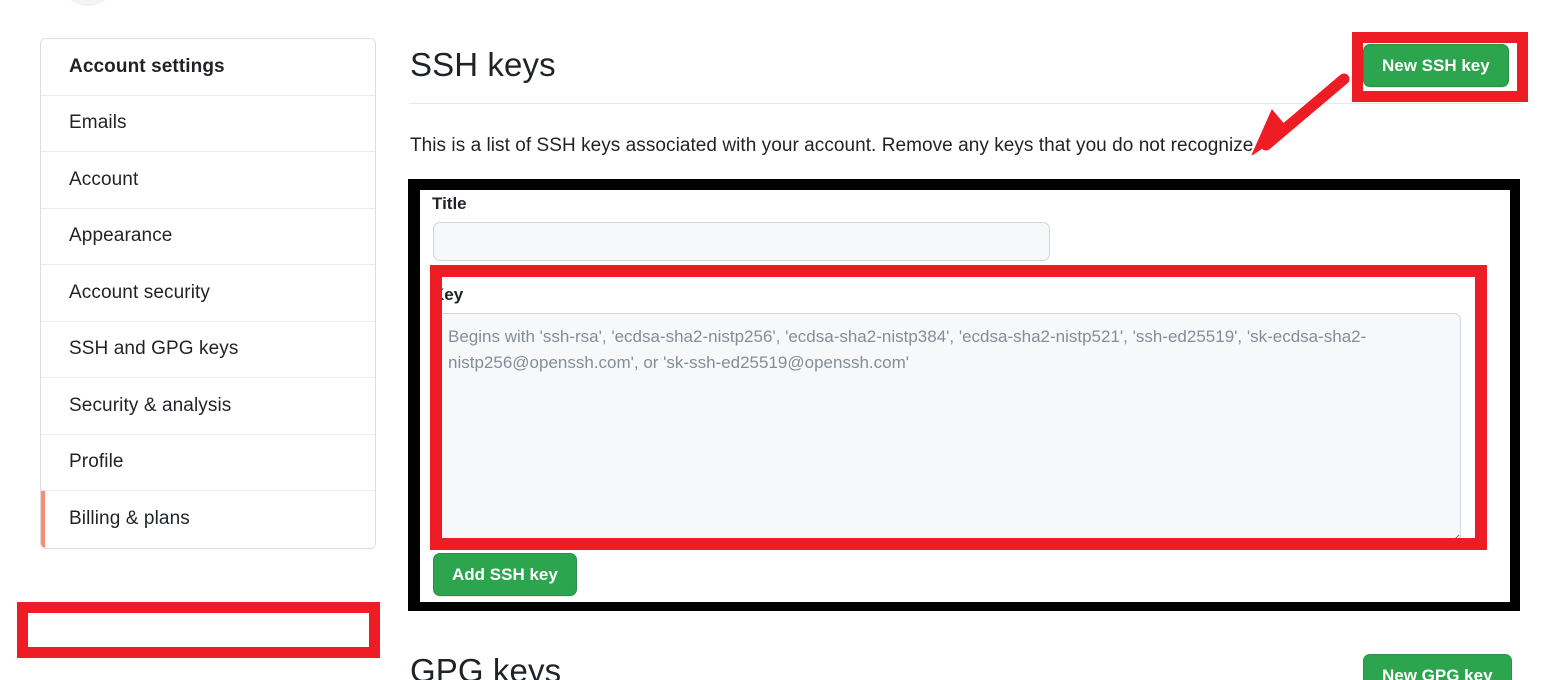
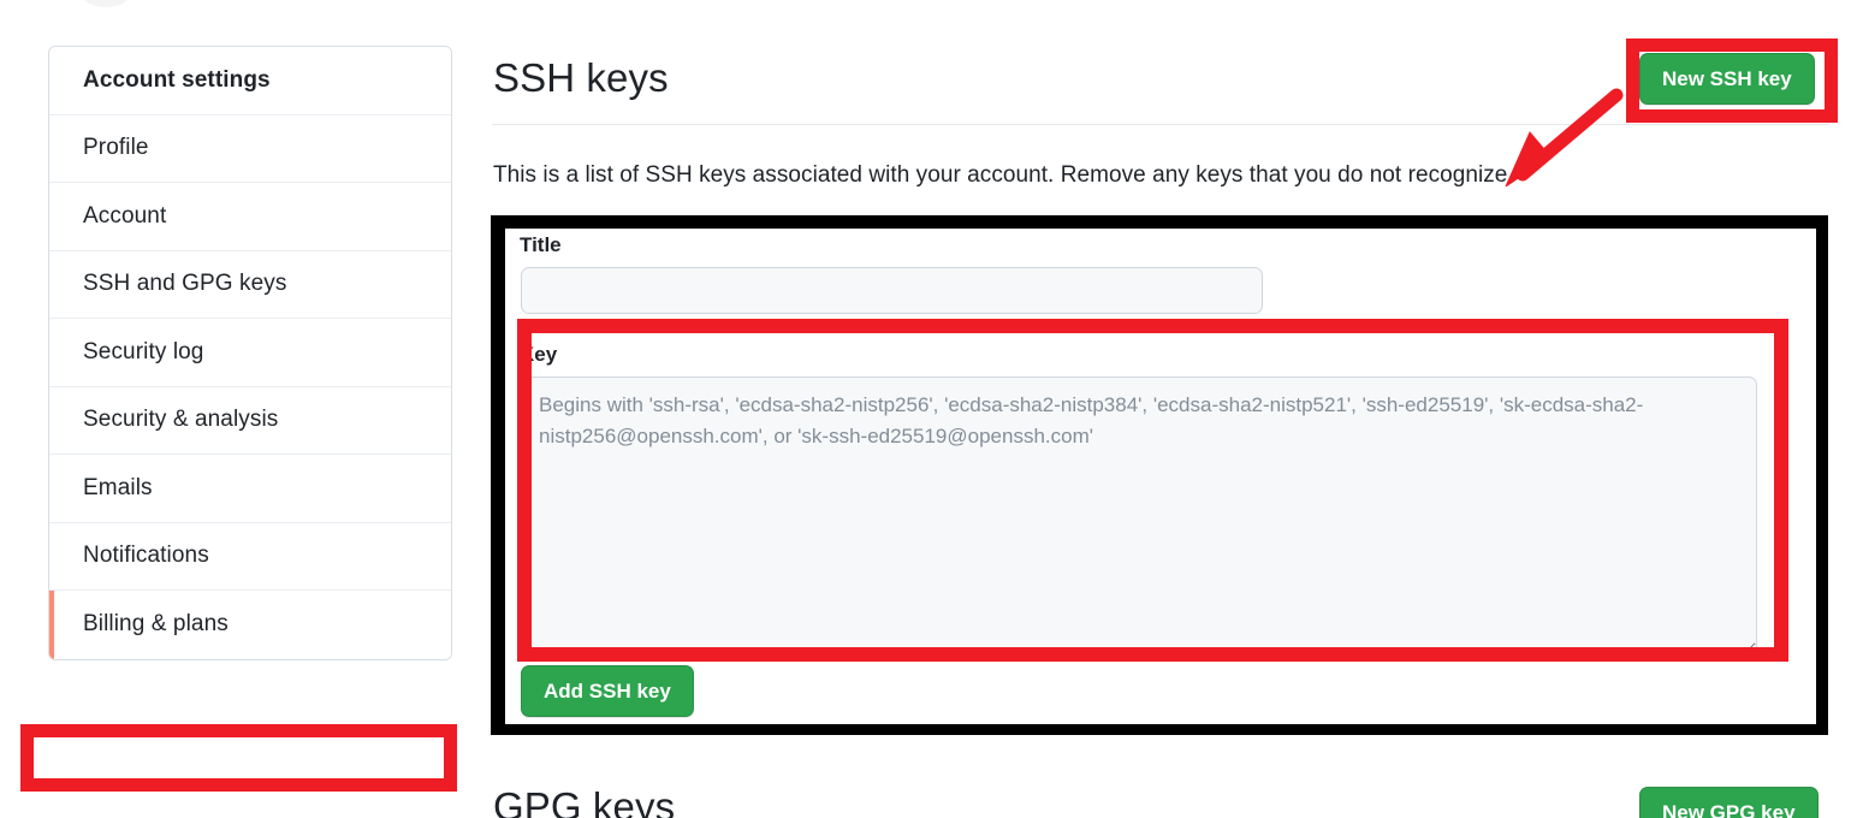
  Account settings
- Emails
+ Profile
  Account
- Appearance
- Account security
  SSH and GPG keys
+ Security log
  Security & analysis
- Profile
+ Emails
+ Notifications
  Billing & plans
  SSH keys
  This is a list of SSH keys associated with your account. Remove any keys that you do not recognize
  New SSH key
  Title
  Key
  Add SSH key
  GPG keys
  New GPG key
